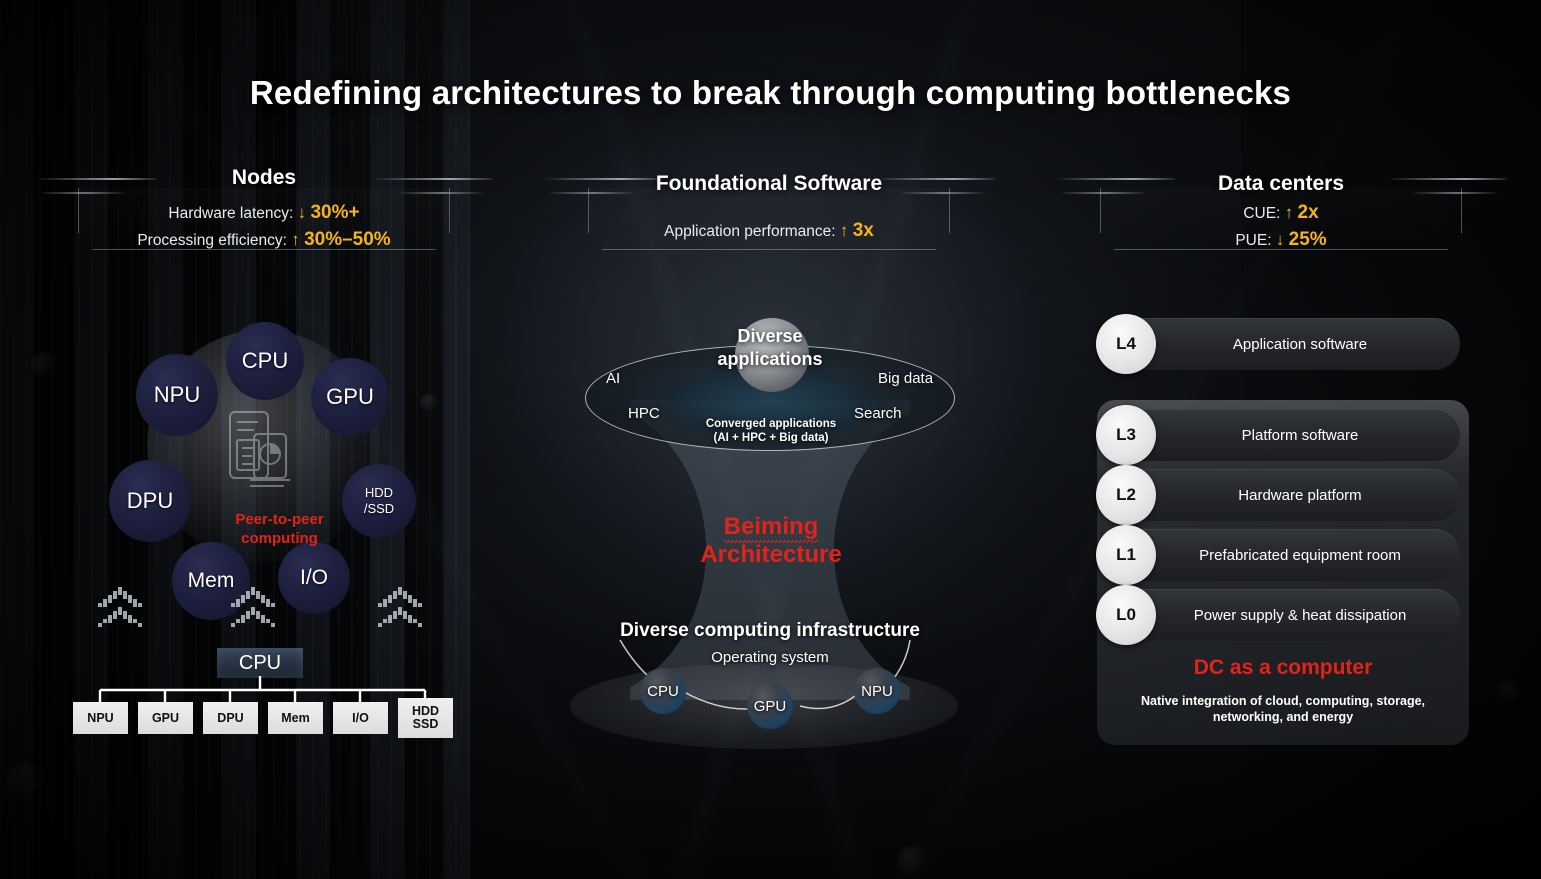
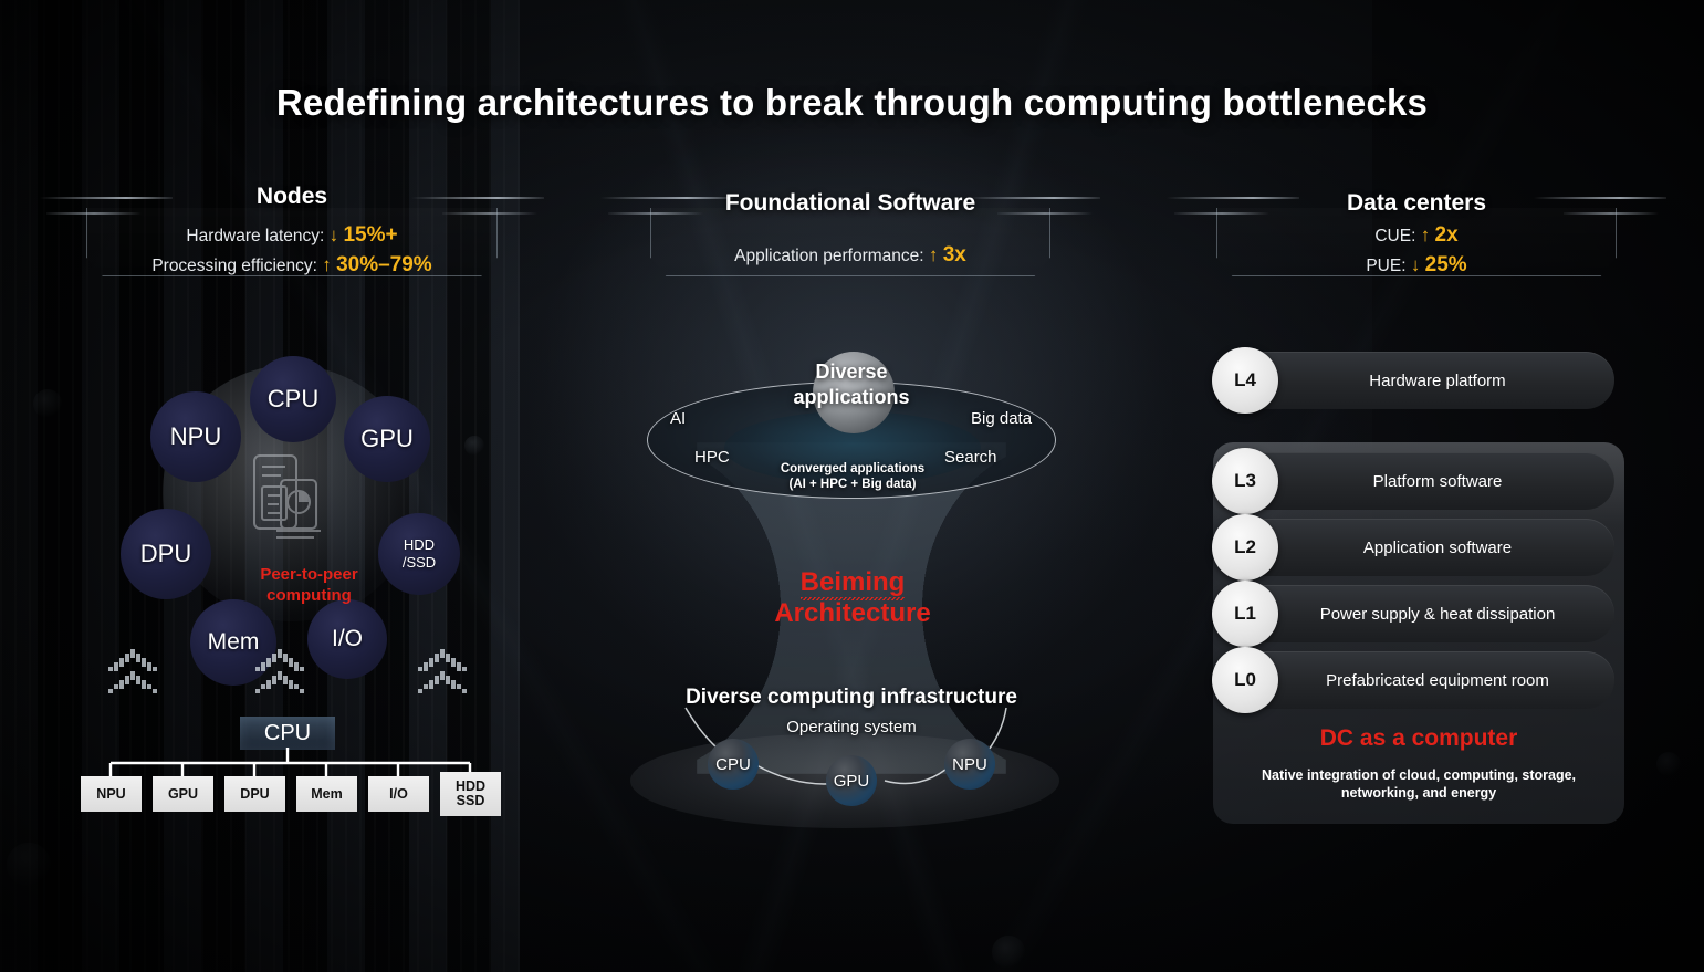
  Redefining architectures to break through computing bottlenecks
  Nodes
- Hardware latency: ↓ 30%+
+ Hardware latency: ↓ 15%+
- Processing efficiency: ↑ 30%–50%
+ Processing efficiency: ↑ 30%–79%
  CPU
  GPU
  HDD
  /SSD
  I/O
  Mem
  DPU
  NPU
  Peer-to-peer
  computing
  CPU
  NPU
  GPU
  DPU
  Mem
  I/O
  HDD
  SSD
  Foundational Software
  Application performance: ↑ 3x
  Diverse
  applications
  AI
  HPC
  Big data
  Search
  Converged applications
  (AI + HPC + Big data)
  Beiming
  Architecture
  Diverse computing infrastructure
  Operating system
  CPU
  GPU
  NPU
  Data centers
  CUE: ↑ 2x
  PUE: ↓ 25%
  L4
- Application software
+ Hardware platform
  L3
  Platform software
  L2
- Hardware platform
+ Application software
  L1
- Prefabricated equipment room
+ Power supply & heat dissipation
  L0
- Power supply & heat dissipation
+ Prefabricated equipment room
  DC as a computer
  Native integration of cloud, computing, storage,
  networking, and energy
